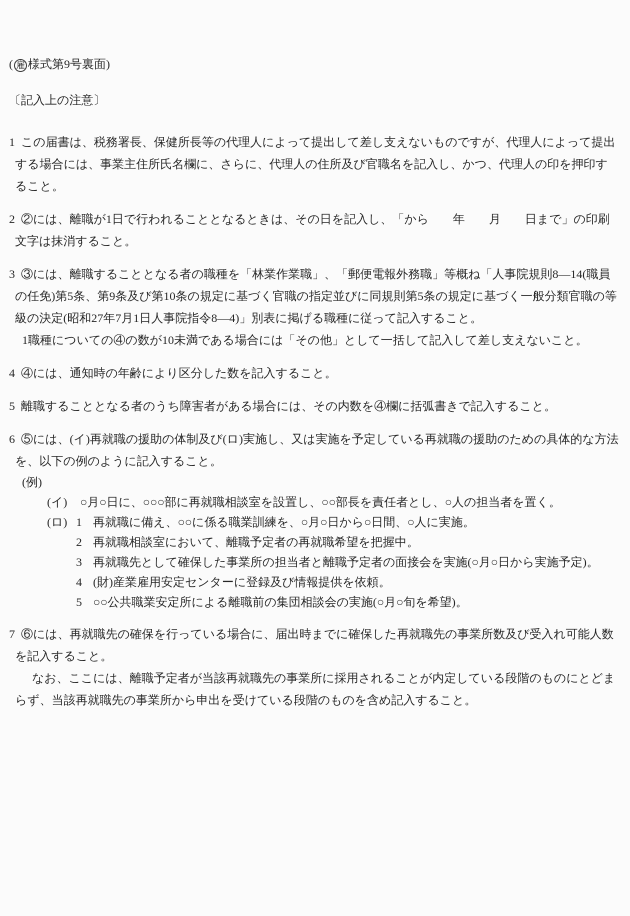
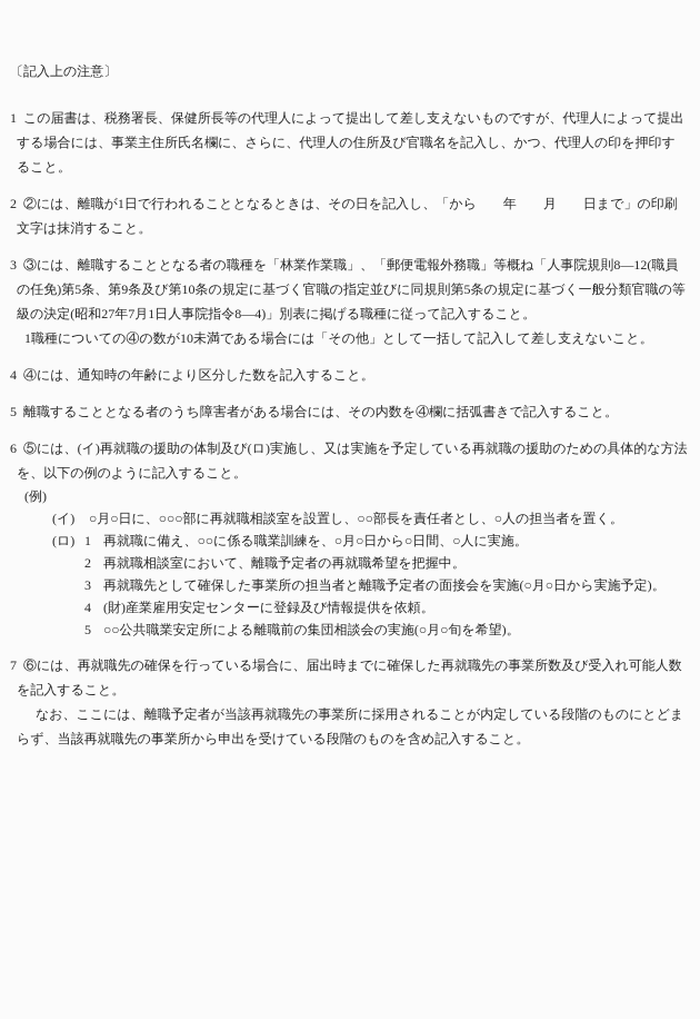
- ( 雇 様式第9号裏面)
  〔記入上の注意〕
  1
  この届書は、税務署長、保健所長等の代理人によって提出して差し支えないものですが、代理人によって提出する場合には、事業主住所氏名欄に、さらに、代理人の住所及び官職名を記入し、かつ、代理人の印を押印すること。
  2
  ②には、離職が1日で行われることとなるときは、その日を記入し、「から 年 月 日まで」の印刷文字は抹消すること。
  3
- ③には、離職することとなる者の職種を「林業作業職」、「郵便電報外務職」等概ね「人事院規則8―14(職員の任免)第5条、第9条及び第10条の規定に基づく官職の指定並びに同規則第5条の規定に基づく一般分類官職の等級の決定(昭和27年7月1日人事院指令8―4)」別表に掲げる職種に従って記入すること。
+ ③には、離職することとなる者の職種を「林業作業職」、「郵便電報外務職」等概ね「人事院規則8―12(職員の任免)第5条、第9条及び第10条の規定に基づく官職の指定並びに同規則第5条の規定に基づく一般分類官職の等級の決定(昭和27年7月1日人事院指令8―4)」別表に掲げる職種に従って記入すること。
  1職種についての④の数が10未満である場合には「その他」として一括して記入して差し支えないこと。
  4
  ④には、通知時の年齢により区分した数を記入すること。
  5
  離職することとなる者のうち障害者がある場合には、その内数を④欄に括弧書きで記入すること。
  6
  ⑤には、(イ)再就職の援助の体制及び(ロ)実施し、又は実施を予定している再就職の援助のための具体的な方法を、以下の例のように記入すること。
  (例)
  (イ)
  ○月○日に、○○○部に再就職相談室を設置し、○○部長を責任者とし、○人の担当者を置く。
  (ロ)
  1
  再就職に備え、○○に係る職業訓練を、○月○日から○日間、○人に実施。
  2
  再就職相談室において、離職予定者の再就職希望を把握中。
  3
  再就職先として確保した事業所の担当者と離職予定者の面接会を実施(○月○日から実施予定)。
  4
  (財)産業雇用安定センターに登録及び情報提供を依頼。
  5
  ○○公共職業安定所による離職前の集団相談会の実施(○月○旬を希望)。
  7
  ⑥には、再就職先の確保を行っている場合に、届出時までに確保した再就職先の事業所数及び受入れ可能人数を記入すること。
  なお、ここには、離職予定者が当該再就職先の事業所に採用されることが内定している段階のものにとどまらず、当該再就職先の事業所から申出を受けている段階のものを含め記入すること。
